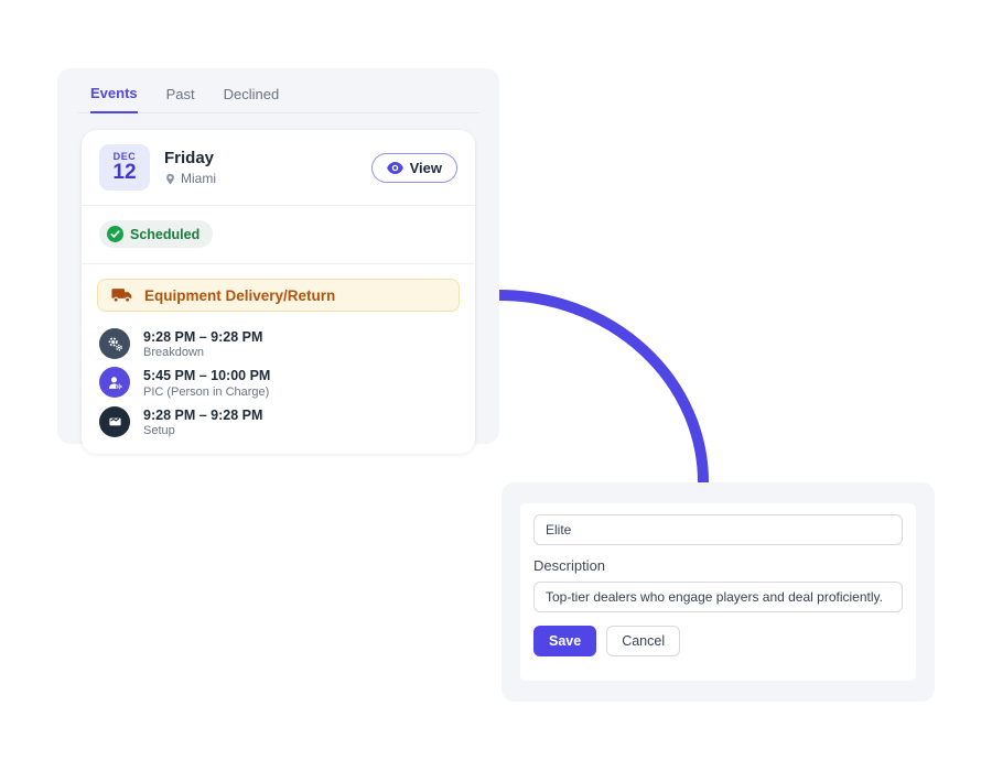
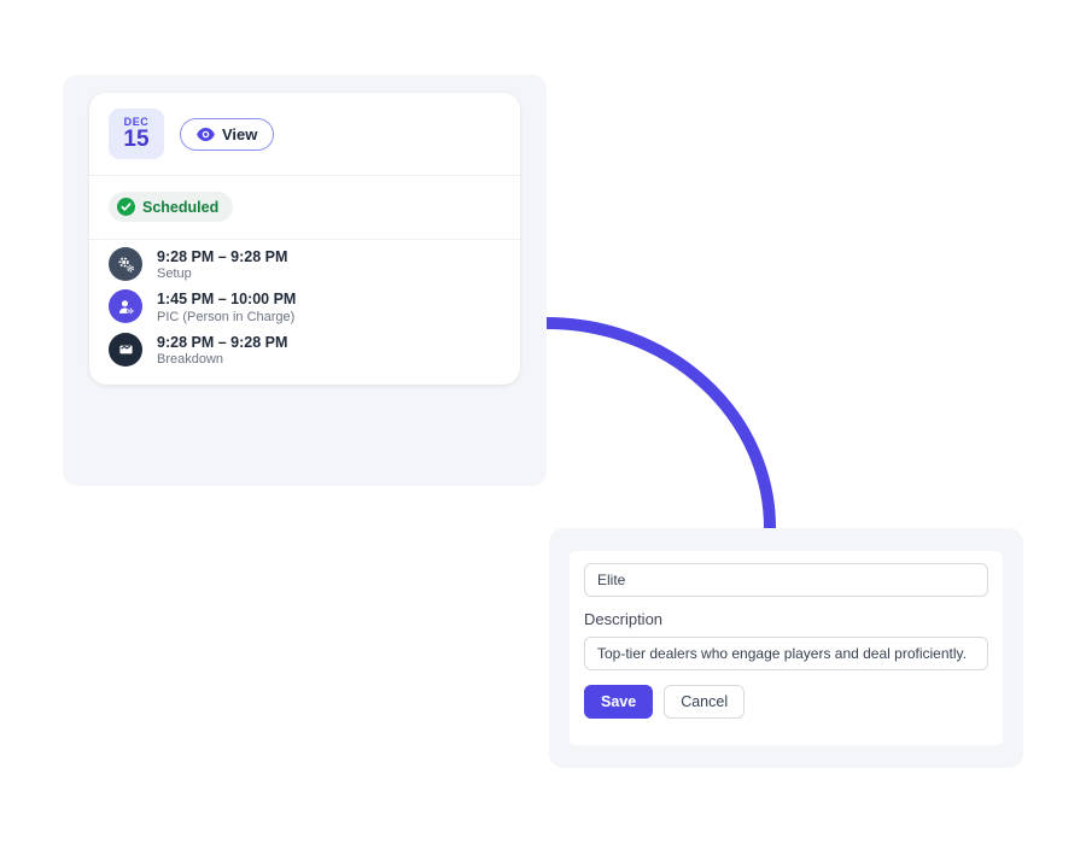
- Events
- Past
- Declined
  DEC
- 12
+ 15
- Friday
- Miami
  View
  Scheduled
- Equipment Delivery/Return
  9:28 PM – 9:28 PM
- Breakdown
+ Setup
- 5:45 PM – 10:00 PM
+ 1:45 PM – 10:00 PM
  PIC (Person in Charge)
  9:28 PM – 9:28 PM
- Setup
+ Breakdown
  Elite
  Description
  Top-tier dealers who engage players and deal proficiently.
  Save
  Cancel
